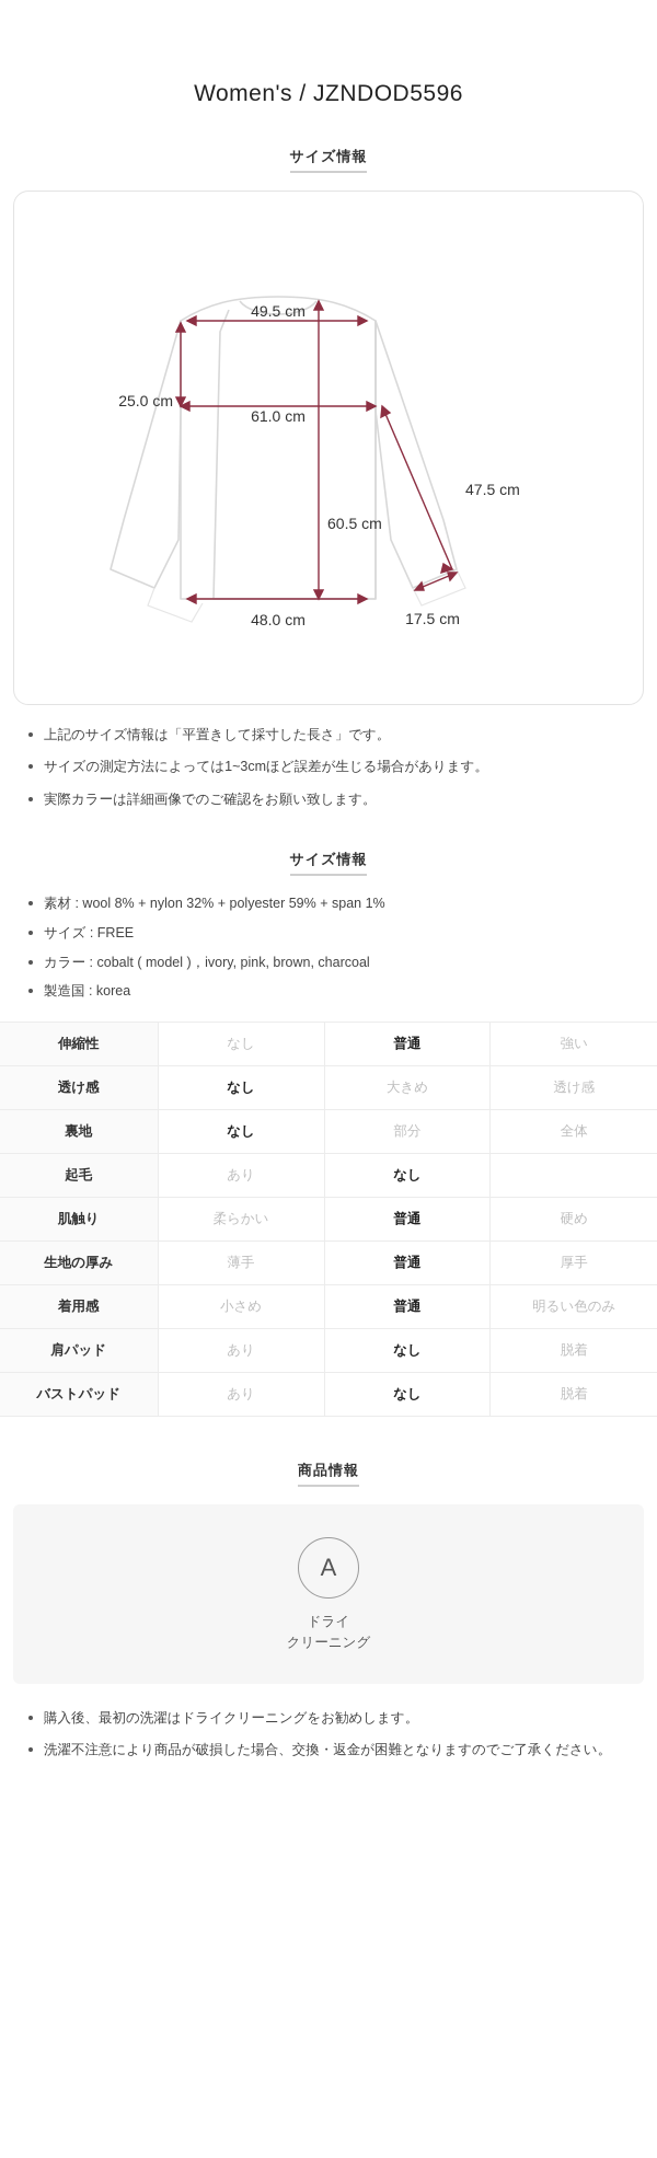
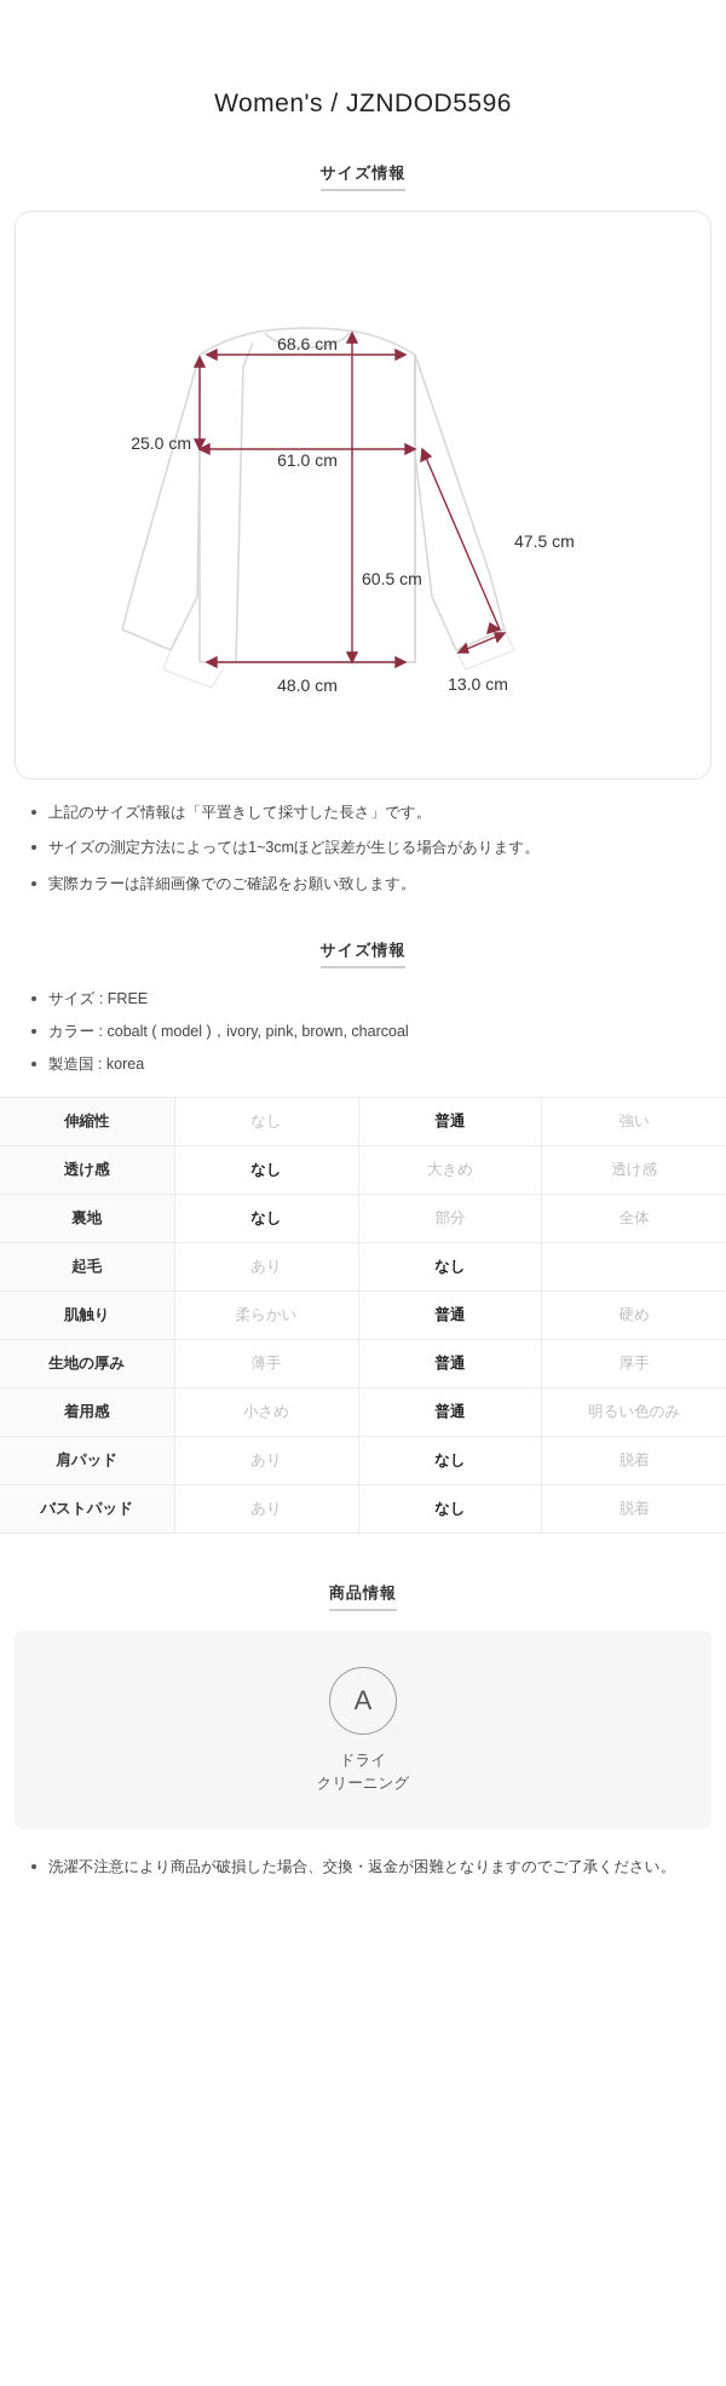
  Women's / JZNDOD5596
  サイズ情報
- 49.5 cm
+ 68.6 cm
  25.0 cm
  61.0 cm
  47.5 cm
  60.5 cm
- 17.5 cm
+ 13.0 cm
  48.0 cm
  上記のサイズ情報は「平置きして採寸した長さ」です。
  サイズの測定方法によっては1~3cmほど誤差が生じる場合があります。
  実際カラーは詳細画像でのご確認をお願い致します。
  サイズ情報
- 素材 : wool 8% + nylon 32% + polyester 59% + span 1%
  サイズ : FREE
  カラー : cobalt ( model )，ivory, pink, brown, charcoal
  製造国 : korea
  伸縮性	なし	普通	強い
  透け感	なし	大きめ	透け感
  裏地	なし	部分	全体
  起毛	あり	なし
  肌触り	柔らかい	普通	硬め
  生地の厚み	薄手	普通	厚手
  着用感	小さめ	普通	明るい色のみ
  肩パッド	あり	なし	脱着
  バストパッド	あり	なし	脱着
  商品情報
  A
  ドライ
  クリーニング
- 購入後、最初の洗濯はドライクリーニングをお勧めします。
  洗濯不注意により商品が破損した場合、交換・返金が困難となりますのでご了承ください。
